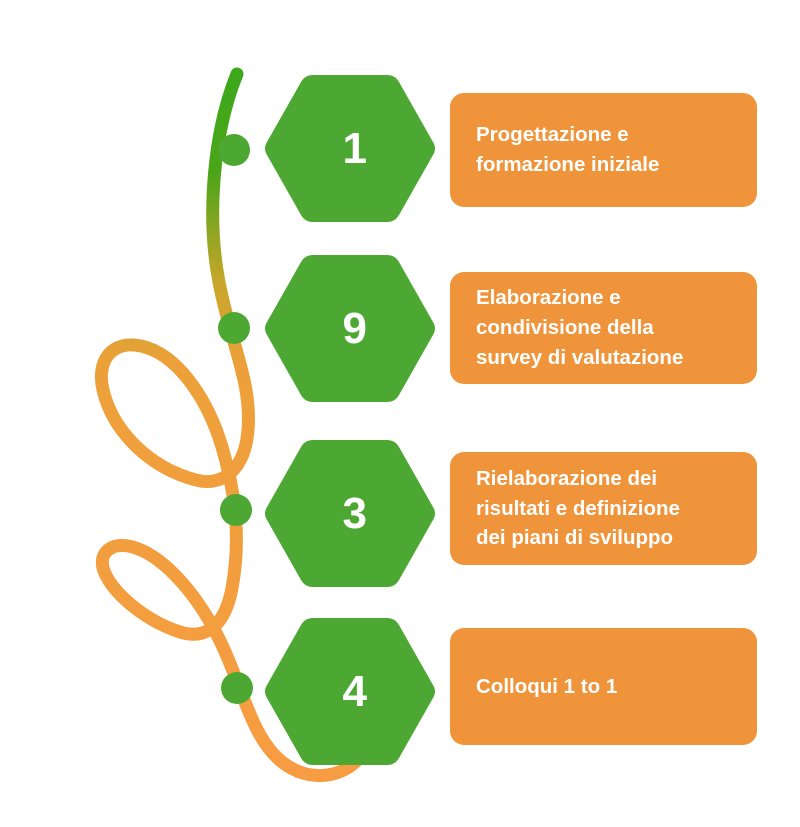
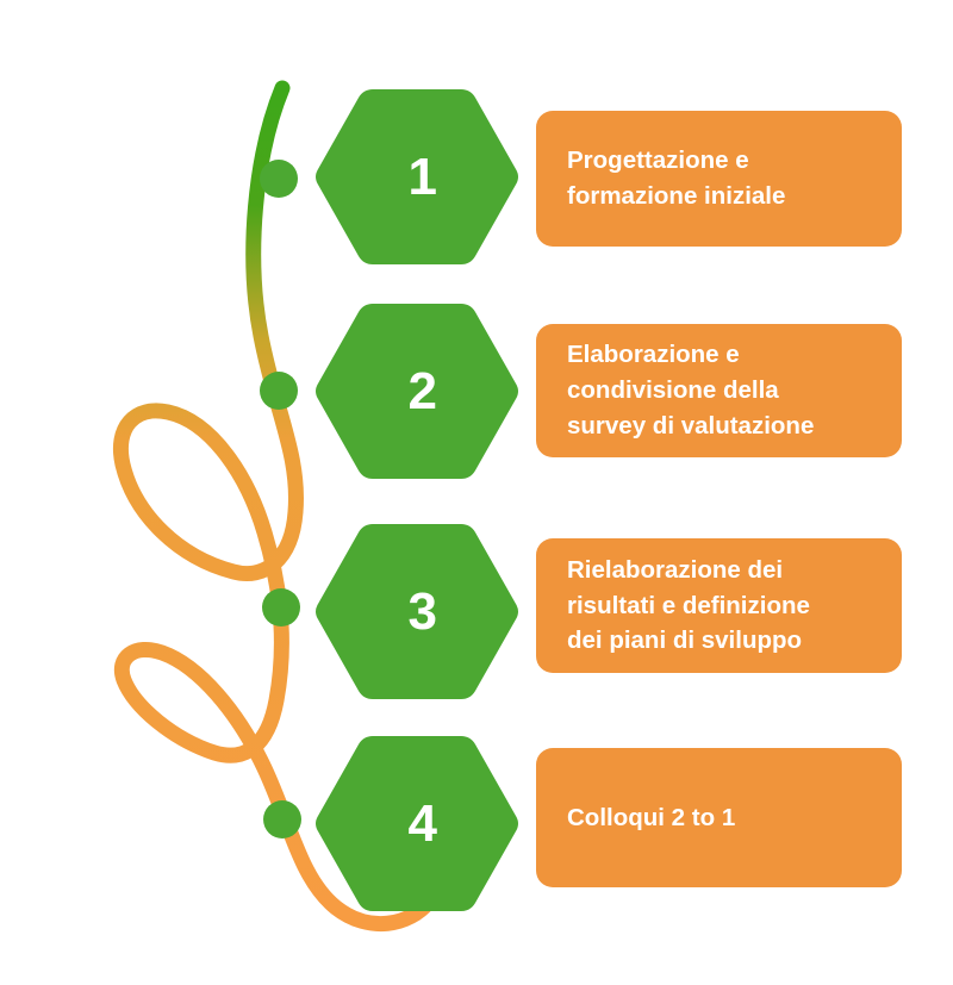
  1
  Progettazione e
  formazione iniziale
- 9
+ 2
  Elaborazione e
  condivisione della
  survey di valutazione
  3
  Rielaborazione dei
  risultati e definizione
  dei piani di sviluppo
  4
- Colloqui 1 to 1
+ Colloqui 2 to 1
